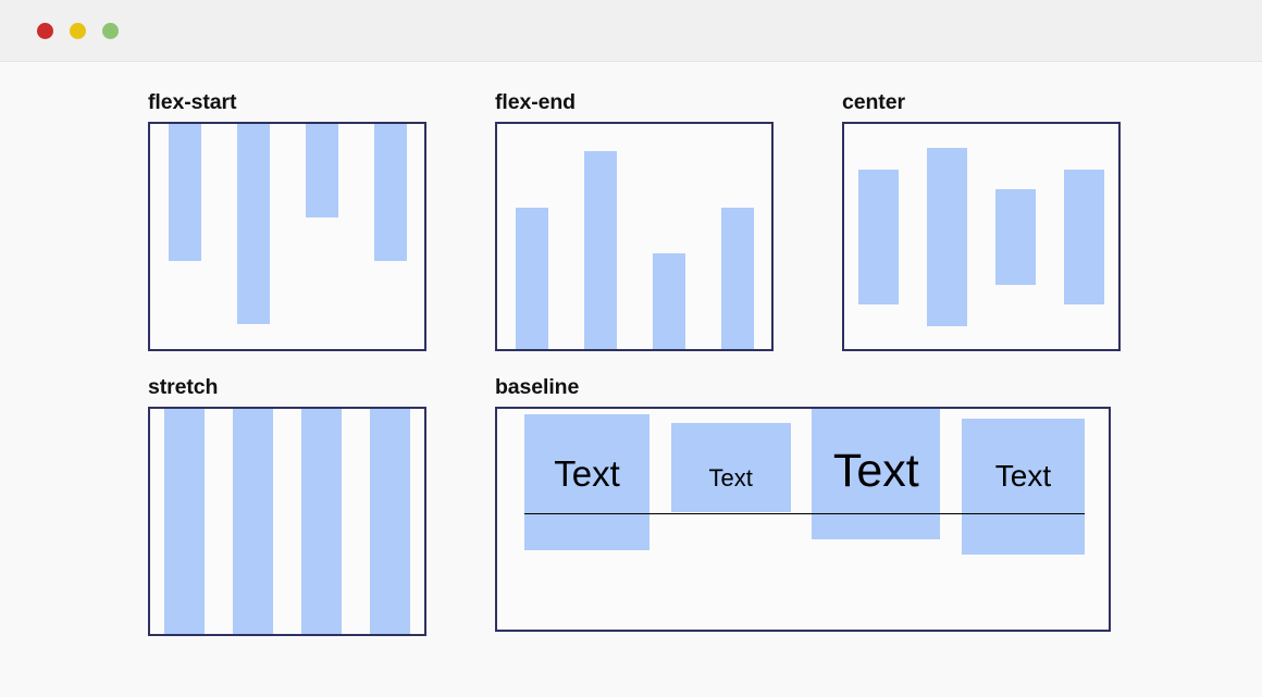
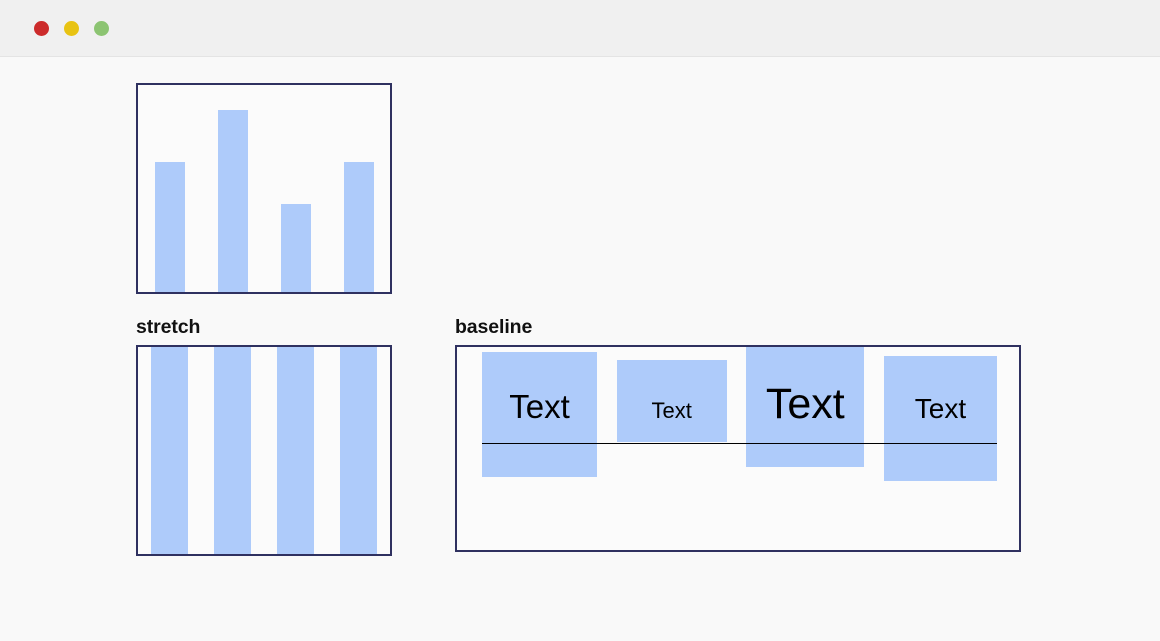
- flex-start
- flex-end
- center
  stretch
  baseline
  Text
  Text
  Text
  Text
